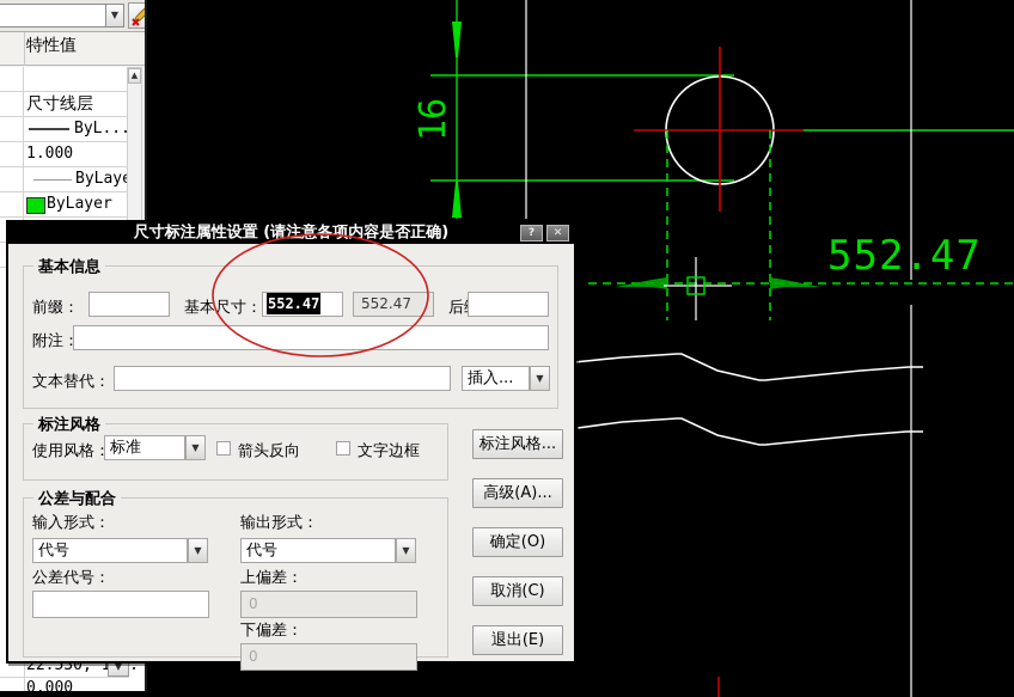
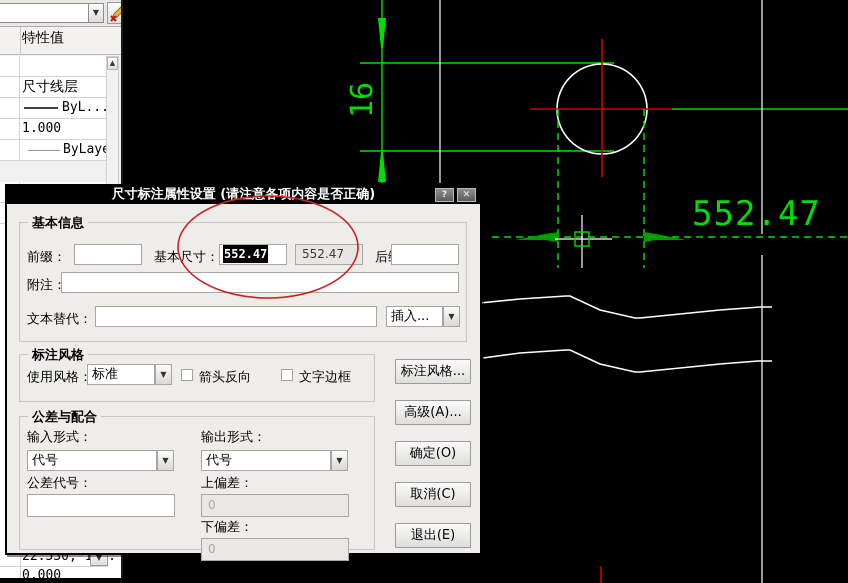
  552.47
  ▼
  特性值
  尺寸线层
  ByL..
  1.000
  ByLay
- ByLayer
  ▲
  22.530, 1.
  0.000
  ▼
  尺寸标注属性设置 (请注意各项内容是否正确)
  ?
  ✕
  基本信息
  前缀：
  基本尺寸：
  552.47
  552.47
  附注：
  文本替代：
  插入...
  ▼
  标注风格
  使用风格：
  标准
  ▼
  箭头反向
  文字边框
  公差与配合
  输入形式：
  代号
  ▼
  输出形式：
  代号
  ▼
  公差代号：
  上偏差：
  0
  下偏差：
  0
  标注风格...
  高级(A)...
  确定(O)
  取消(C)
  退出(E)
